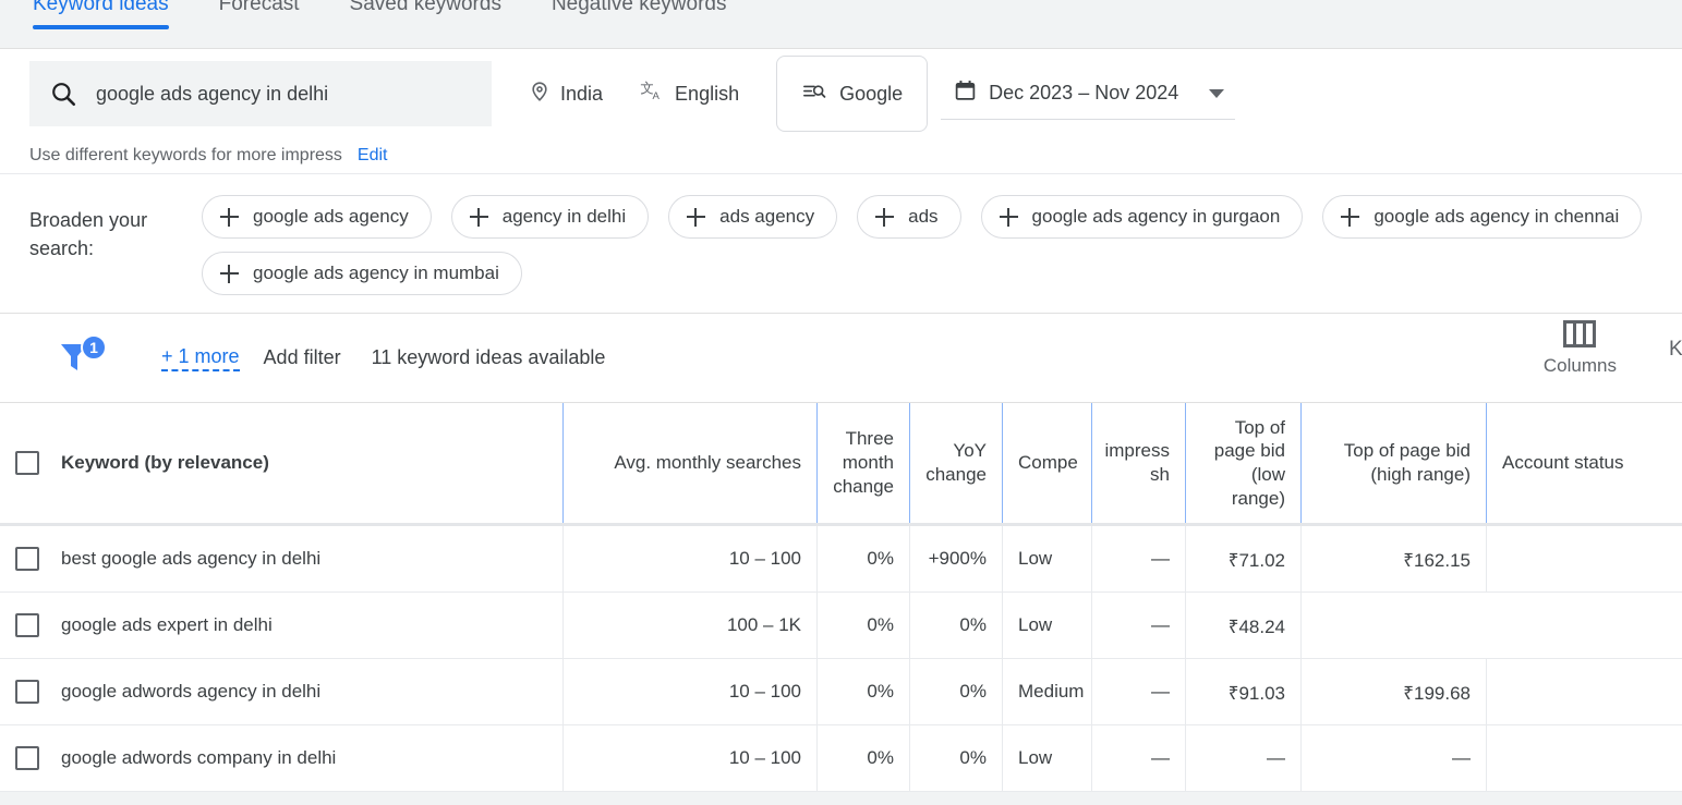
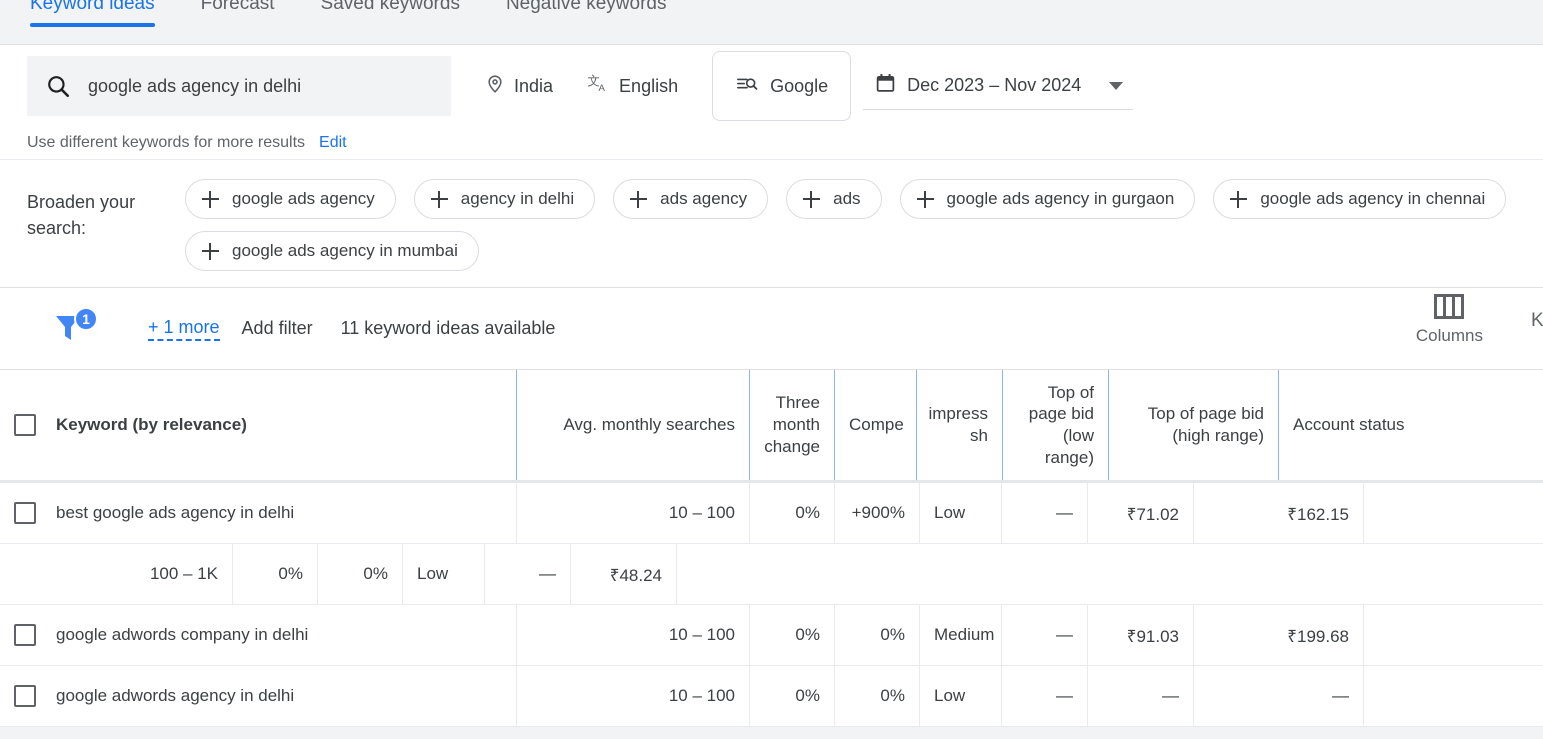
  Keyword ideas
  Forecast
  Saved keywords
  Negative keywords
  google ads agency in delhi
  India
  文
  A
  English
  Google
  Dec 2023 – Nov 2024
- Use different keywords for more impress
+ Use different keywords for more results
  Edit
  Broaden your search:
  google ads agency
  agency in delhi
  ads agency
  ads
  google ads agency in gurgaon
  google ads agency in chennai
  google ads agency in mumbai
  1
  + 1 more
  Add filter
  11 keyword ideas available
  Columns
  K
  Keyword (by relevance)
  Avg. monthly searches
  Three month change
- YoY change
  Compe
  impress sh
  Top of page bid (low range)
  Top of page bid (high range)
  Account status
  best google ads agency in delhi
  10 – 100
  0%
  +900%
  Low
  —
  ₹71.02
  ₹162.15
- google ads expert in delhi
  100 – 1K
  0%
  0%
  Low
  —
  ₹48.24
- google adwords agency in delhi
+ google adwords company in delhi
  10 – 100
  0%
  0%
  Medium
  —
  ₹91.03
  ₹199.68
- google adwords company in delhi
+ google adwords agency in delhi
  10 – 100
  0%
  0%
  Low
  —
  —
  —
